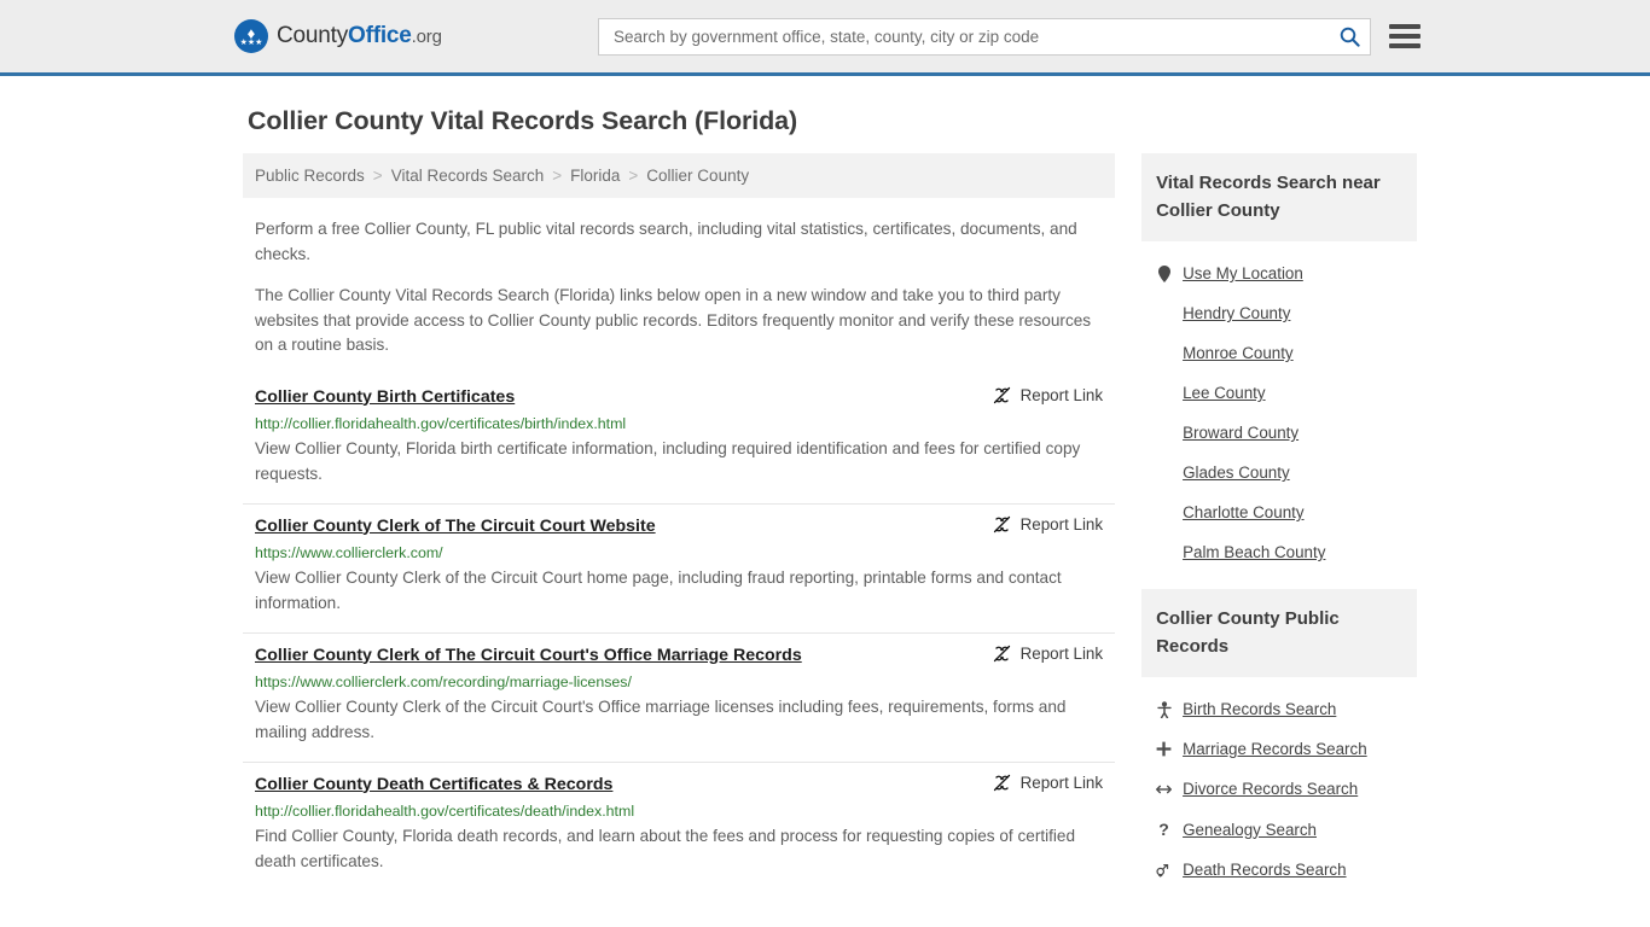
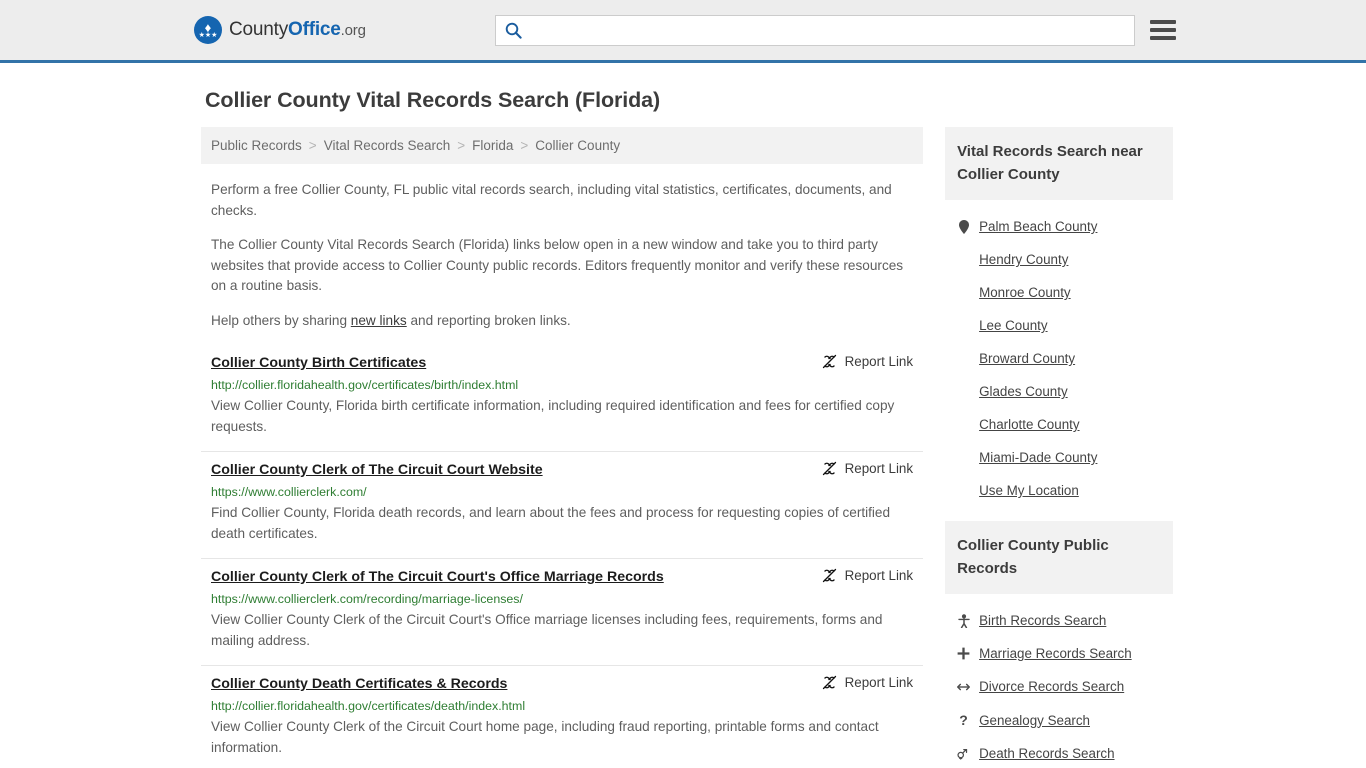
  ♦
  CountyOffice.org
- Search by government office, state, county, city or zip code
  Collier County Vital Records Search (Florida)
  Public Records
  >
  Vital Records Search
  >
  Florida
  >
  Collier County
  Perform a free Collier County, FL public vital records search, including vital statistics, certificates, documents, and checks.
  The Collier County Vital Records Search (Florida) links below open in a new window and take you to third party websites that provide access to Collier County public records. Editors frequently monitor and verify these resources on a routine basis.
+ Help others by sharing new links and reporting broken links.
  Collier County Birth Certificates
  Report Link
  http://collier.floridahealth.gov/certificates/birth/index.html
  View Collier County, Florida birth certificate information, including required identification and fees for certified copy requests.
  Collier County Clerk of The Circuit Court Website
  Report Link
  https://www.collierclerk.com/
- View Collier County Clerk of the Circuit Court home page, including fraud reporting, printable forms and contact information.
+ Find Collier County, Florida death records, and learn about the fees and process for requesting copies of certified death certificates.
  Collier County Clerk of The Circuit Court's Office Marriage Records
  Report Link
  https://www.collierclerk.com/recording/marriage-licenses/
  View Collier County Clerk of the Circuit Court's Office marriage licenses including fees, requirements, forms and mailing address.
  Collier County Death Certificates & Records
  Report Link
  http://collier.floridahealth.gov/certificates/death/index.html
- Find Collier County, Florida death records, and learn about the fees and process for requesting copies of certified death certificates.
+ View Collier County Clerk of the Circuit Court home page, including fraud reporting, printable forms and contact information.
  Vital Records Search near Collier County
- Use My Location
+ Palm Beach County
  Hendry County
  Monroe County
  Lee County
  Broward County
  Glades County
  Charlotte County
+ Miami-Dade County
- Palm Beach County
+ Use My Location
  Collier County Public Records
  Birth Records Search
  Marriage Records Search
  Divorce Records Search
  ?
  Genealogy Search
  Death Records Search
